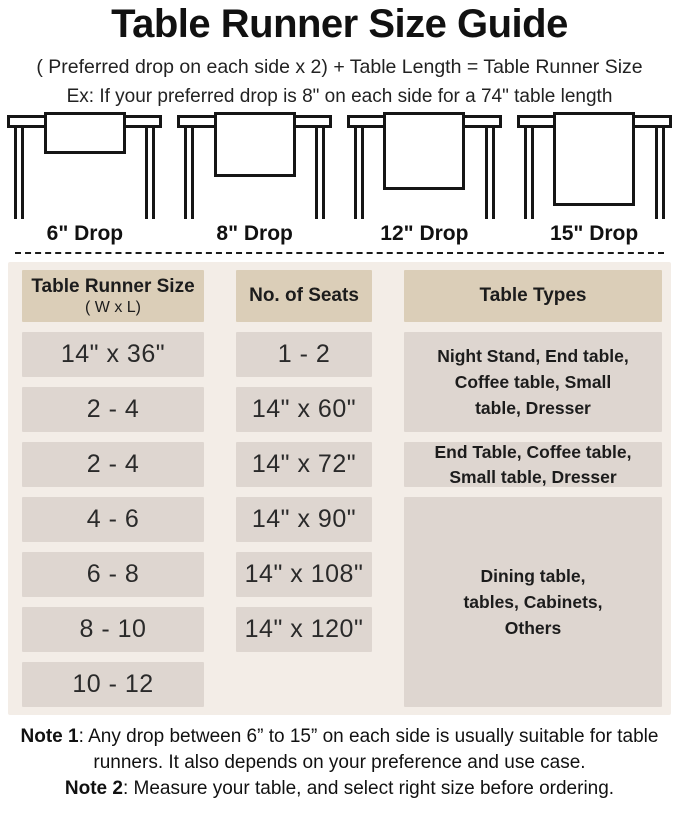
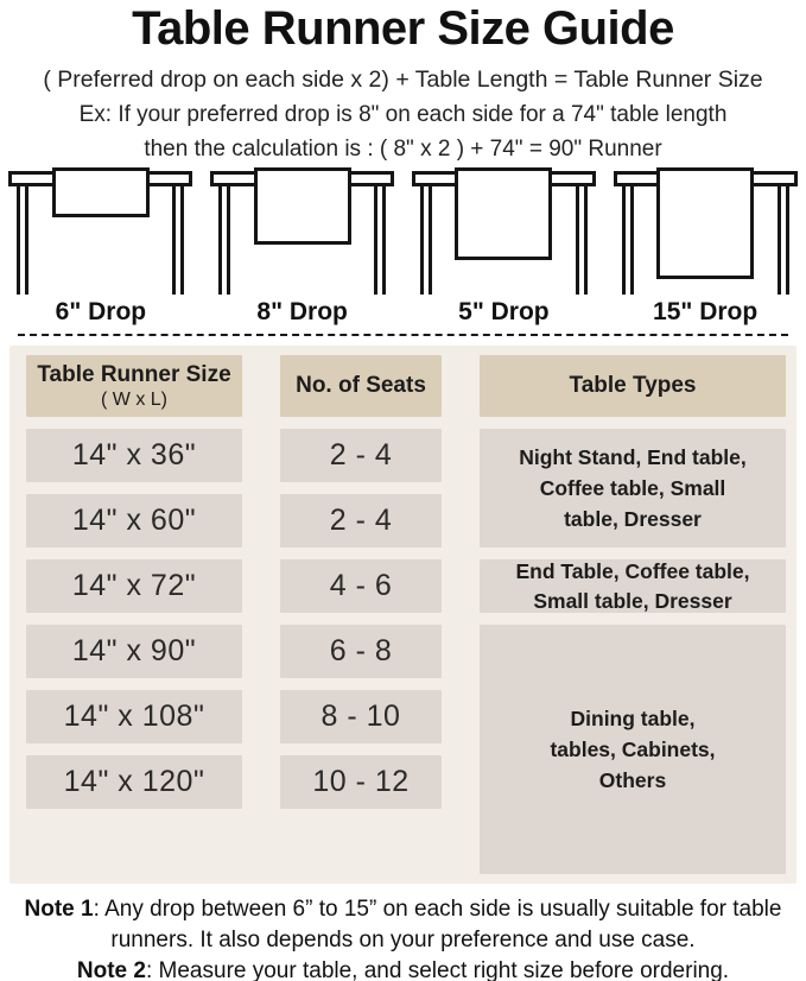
  Table Runner Size Guide
  ( Preferred drop on each side x 2) + Table Length = Table Runner Size
  Ex: If your preferred drop is 8" on each side for a 74" table length
+ then the calculation is : ( 8" x 2 ) + 74" = 90" Runner
  6" Drop
  8" Drop
- 12" Drop
+ 5" Drop
  15" Drop
  Table Runner Size
  ( W x L)
  No. of Seats
  Table Types
  14" x 36"
- 1 - 2
  Night Stand, End table,
  Coffee table, Small
  table, Dresser
  2 - 4
  14" x 60"
  2 - 4
  End Table, Coffee table,
  Small table, Dresser
  14" x 72"
  4 - 6
  Dining table,
  tables, Cabinets,
  Others
  14" x 90"
  6 - 8
  14" x 108"
  8 - 10
  14" x 120"
  10 - 12
  Note 1: Any drop between 6” to 15” on each side is usually suitable for table runners. It also depends on your preference and use case.
  Note 2: Measure your table, and select right size before ordering.
